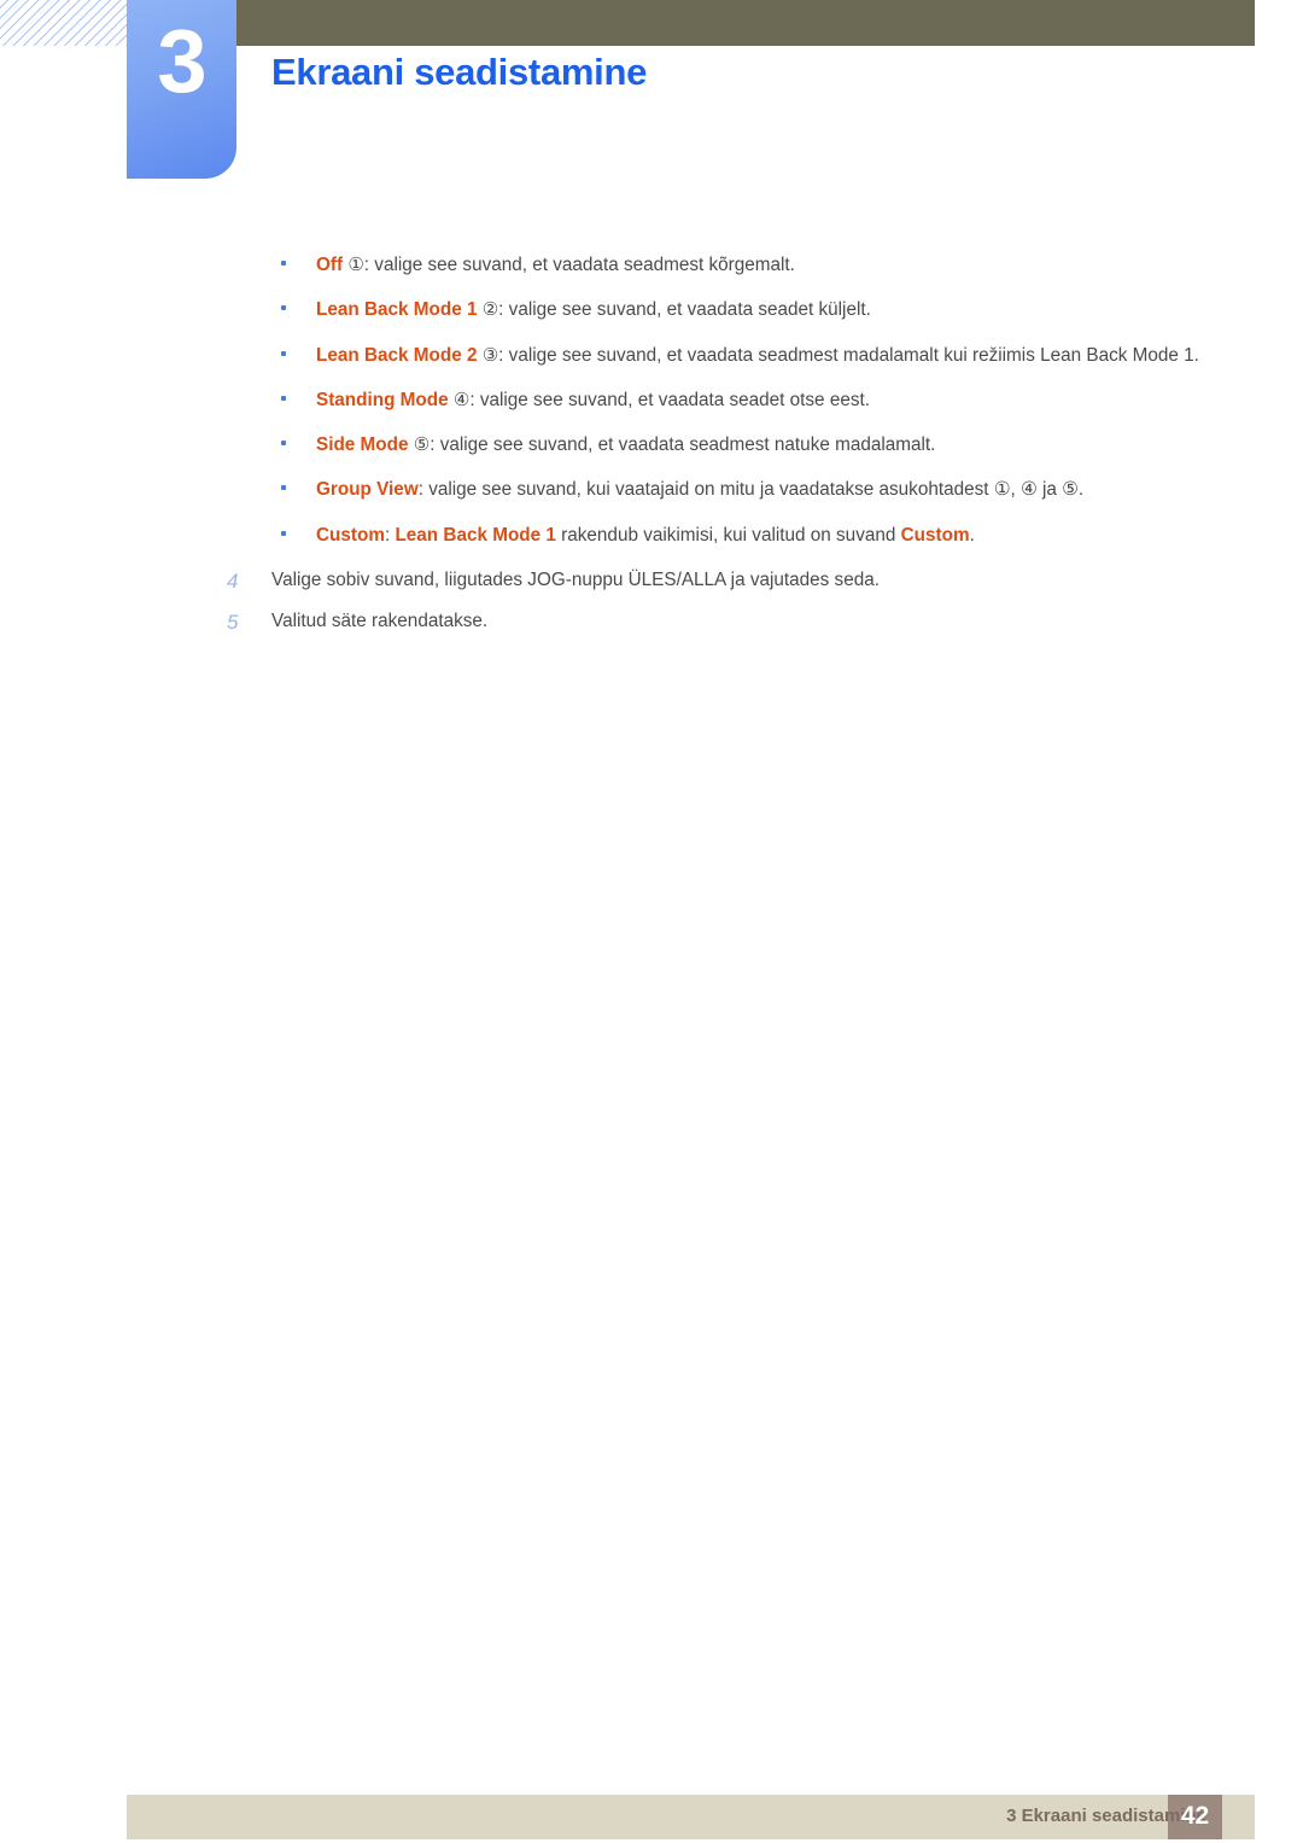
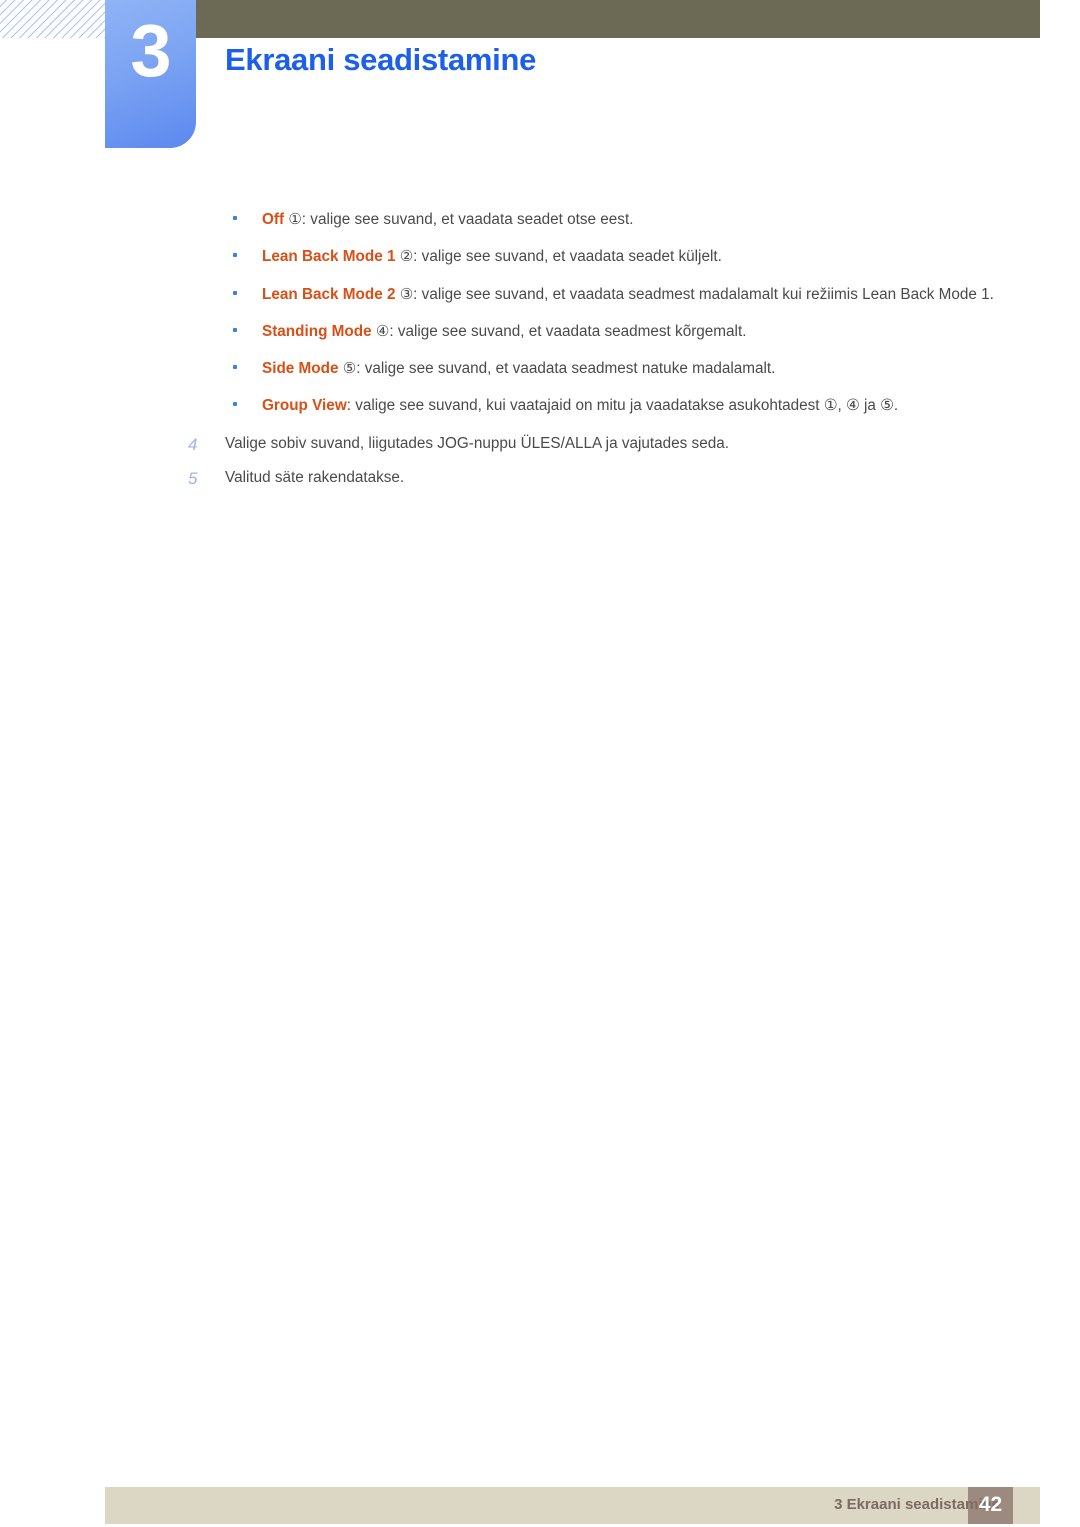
  3
  Ekraani seadistamine
- Off ①: valige see suvand, et vaadata seadmest kõrgemalt.
+ Off ①: valige see suvand, et vaadata seadet otse eest.
  Lean Back Mode 1 ②: valige see suvand, et vaadata seadet küljelt.
  Lean Back Mode 2 ③: valige see suvand, et vaadata seadmest madalamalt kui režiimis Lean Back Mode 1.
- Standing Mode ④: valige see suvand, et vaadata seadet otse eest.
+ Standing Mode ④: valige see suvand, et vaadata seadmest kõrgemalt.
  Side Mode ⑤: valige see suvand, et vaadata seadmest natuke madalamalt.
  Group View: valige see suvand, kui vaatajaid on mitu ja vaadatakse asukohtadest ①, ④ ja ⑤.
- Custom: Lean Back Mode 1 rakendub vaikimisi, kui valitud on suvand Custom.
  4
  Valige sobiv suvand, liigutades JOG-nuppu ÜLES/ALLA ja vajutades seda.
  5
  Valitud säte rakendatakse.
  3 Ekraani seadistamine
  42
